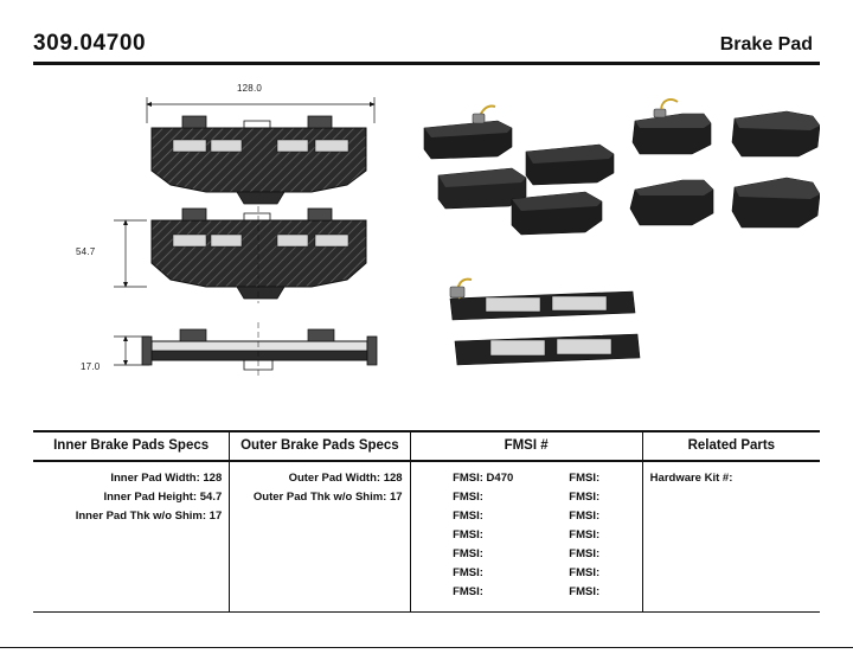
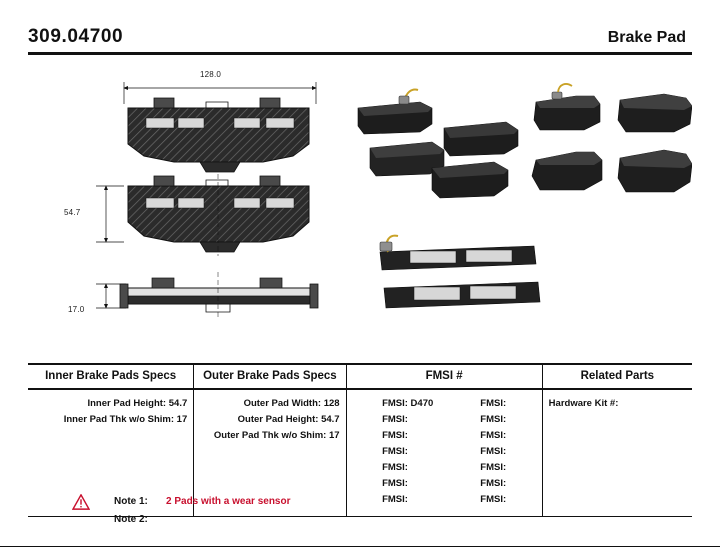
  309.04700
  Brake Pad
  128.0
  54.7
  17.0
  Inner Brake Pads Specs
  Outer Brake Pads Specs
  FMSI #
  Related Parts
- Inner Pad Width: 128
  Inner Pad Height: 54.7
  Inner Pad Thk w/o Shim: 17
  Outer Pad Width: 128
+ Outer Pad Height: 54.7
  Outer Pad Thk w/o Shim: 17
  FMSI: D470
  FMSI:
  FMSI:
  FMSI:
  FMSI:
  FMSI:
  FMSI:
  FMSI:
  FMSI:
  FMSI:
  FMSI:
  FMSI:
  FMSI:
  FMSI:
  Hardware Kit #:
+ Note 1:
+ 2 Pads with a wear sensor
+ Note 2:
